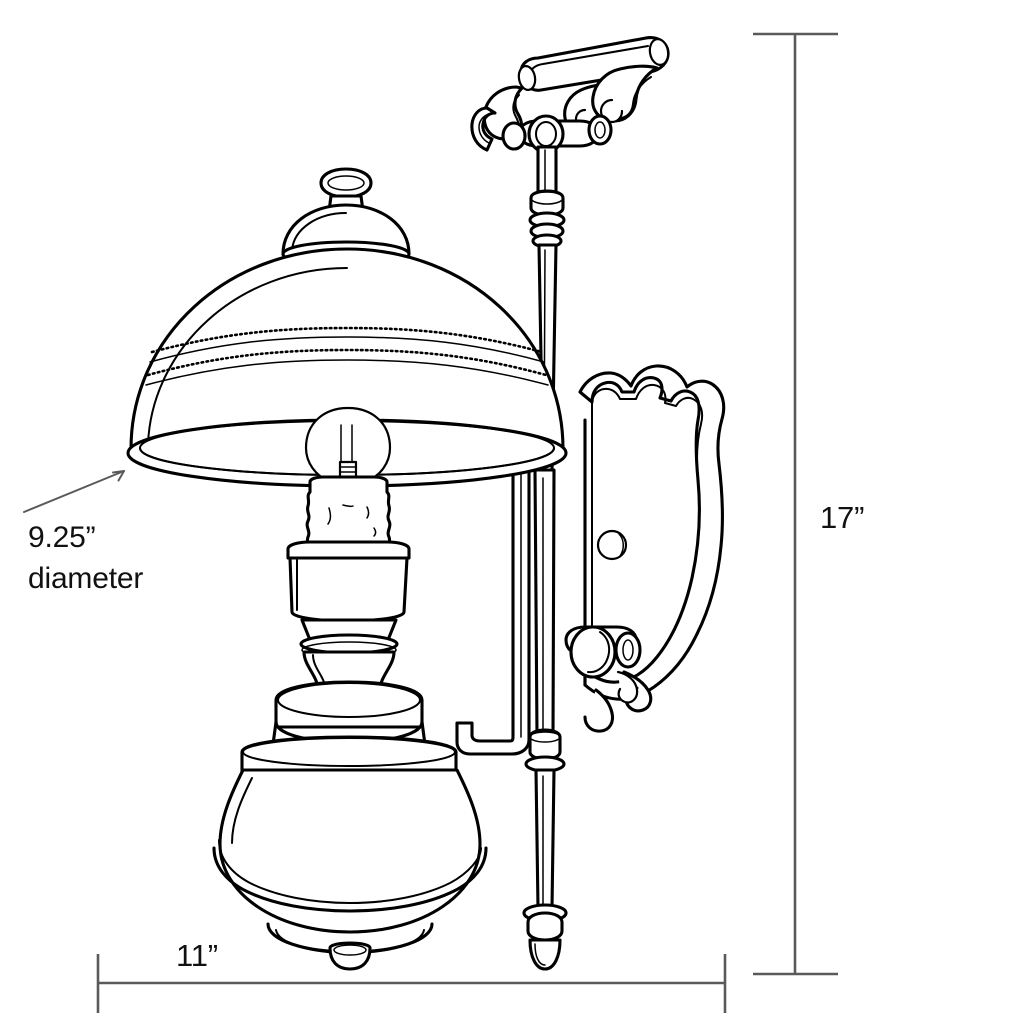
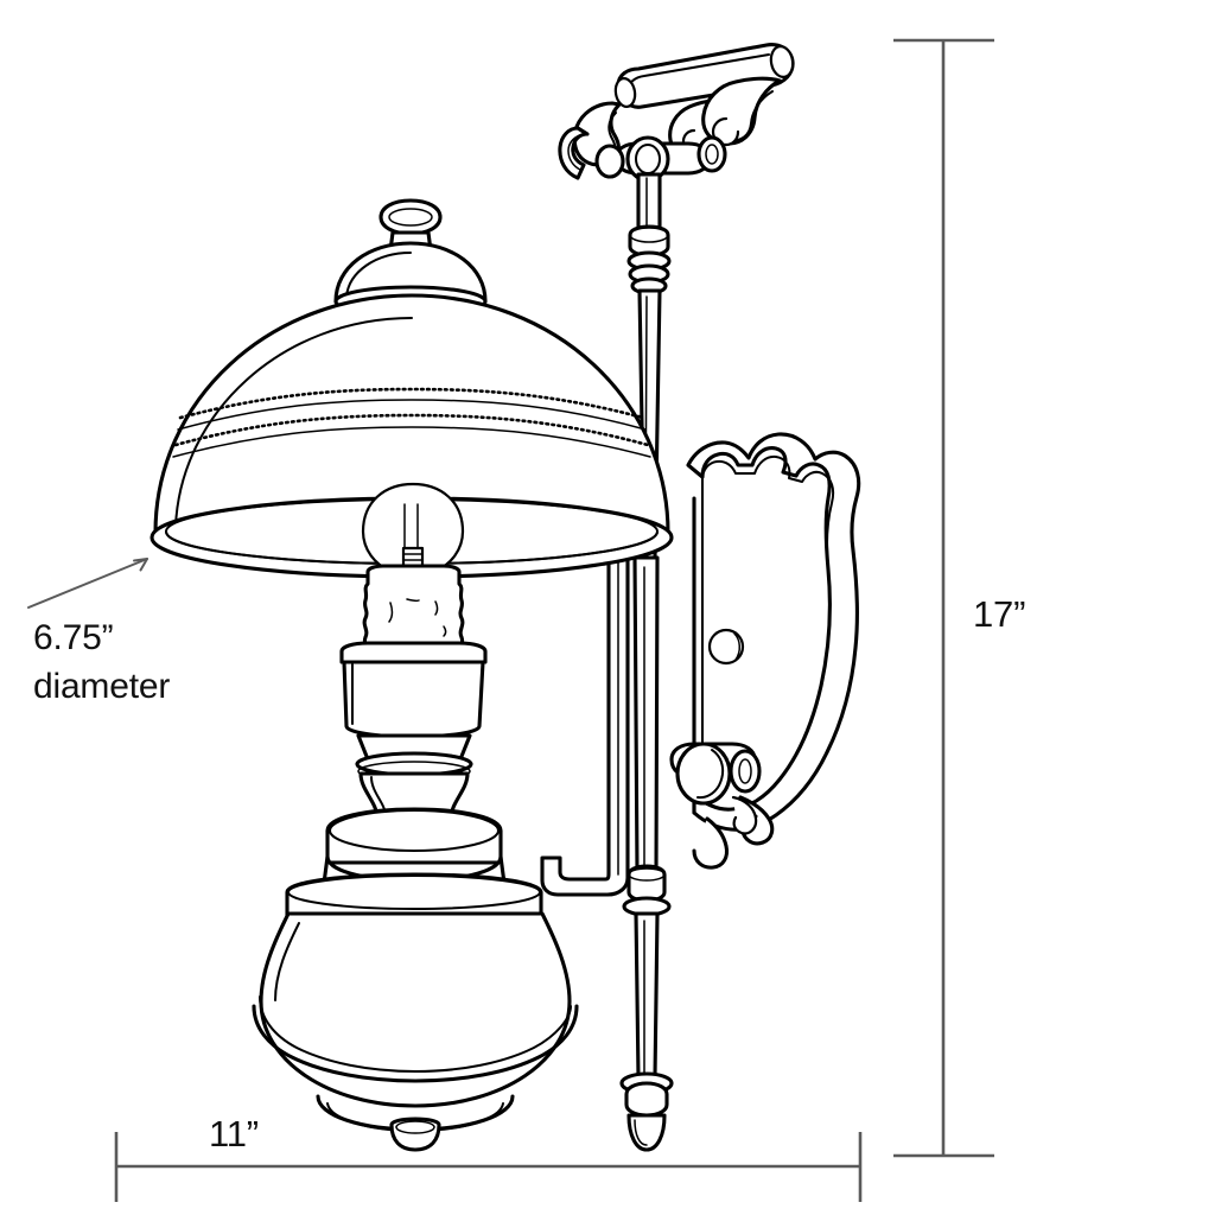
  17”
  11”
- 9.25”
+ 6.75”
  diameter
